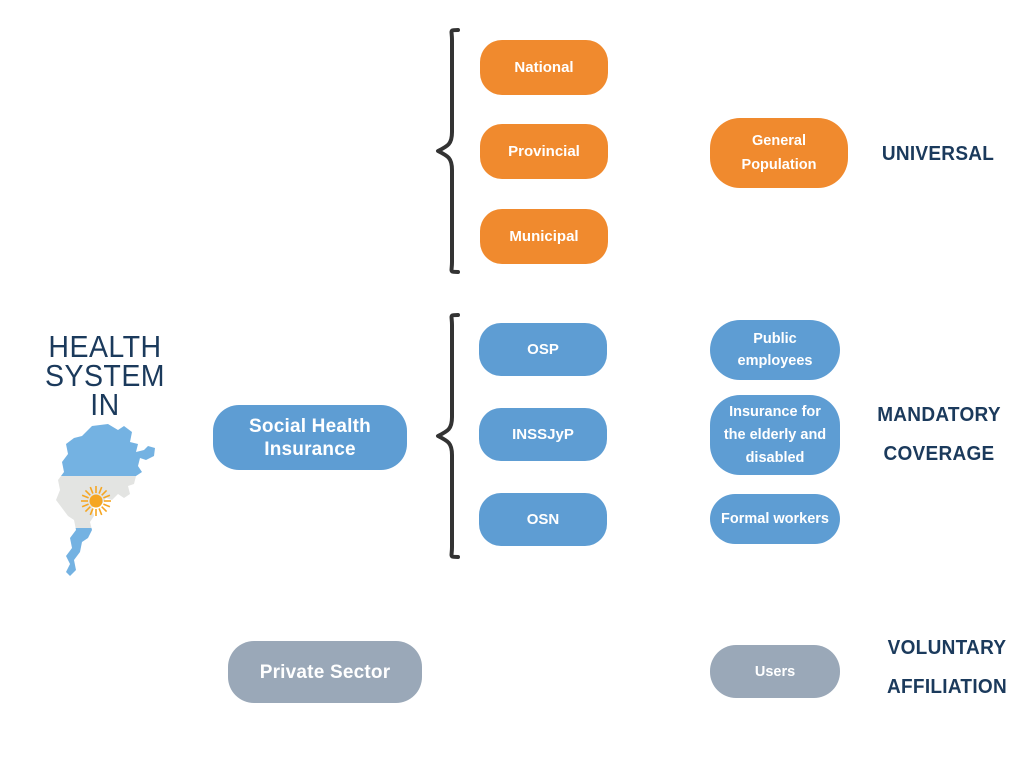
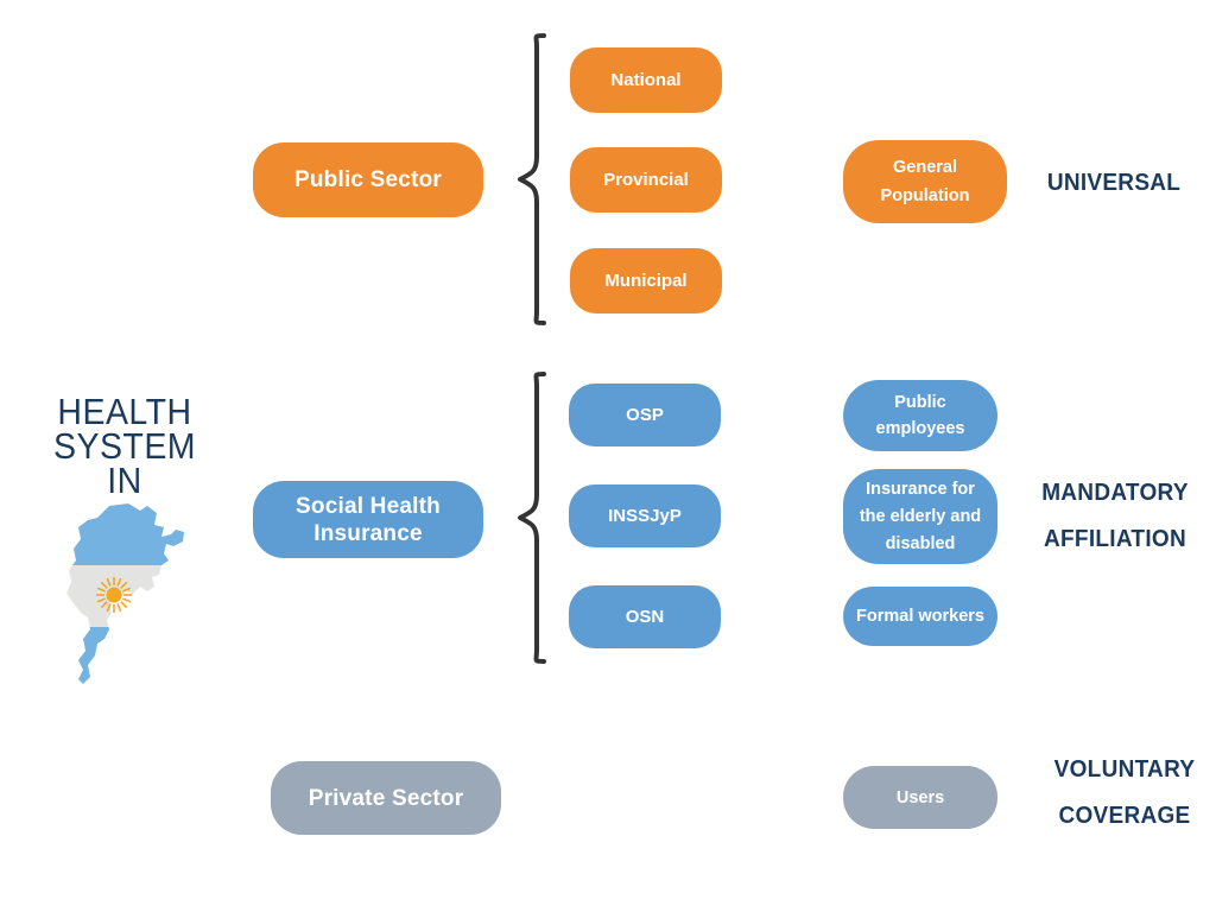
  HEALTH
  SYSTEM
  IN
+ Public Sector
  National
  Provincial
  Municipal
  General
  Population
  UNIVERSAL
  Social Health
  Insurance
  OSP
  INSSJyP
  OSN
  Public
  employees
  Insurance for
  the elderly and
  disabled
  Formal workers
  MANDATORY
- COVERAGE
+ AFFILIATION
  Private Sector
  Users
  VOLUNTARY
- AFFILIATION
+ COVERAGE
